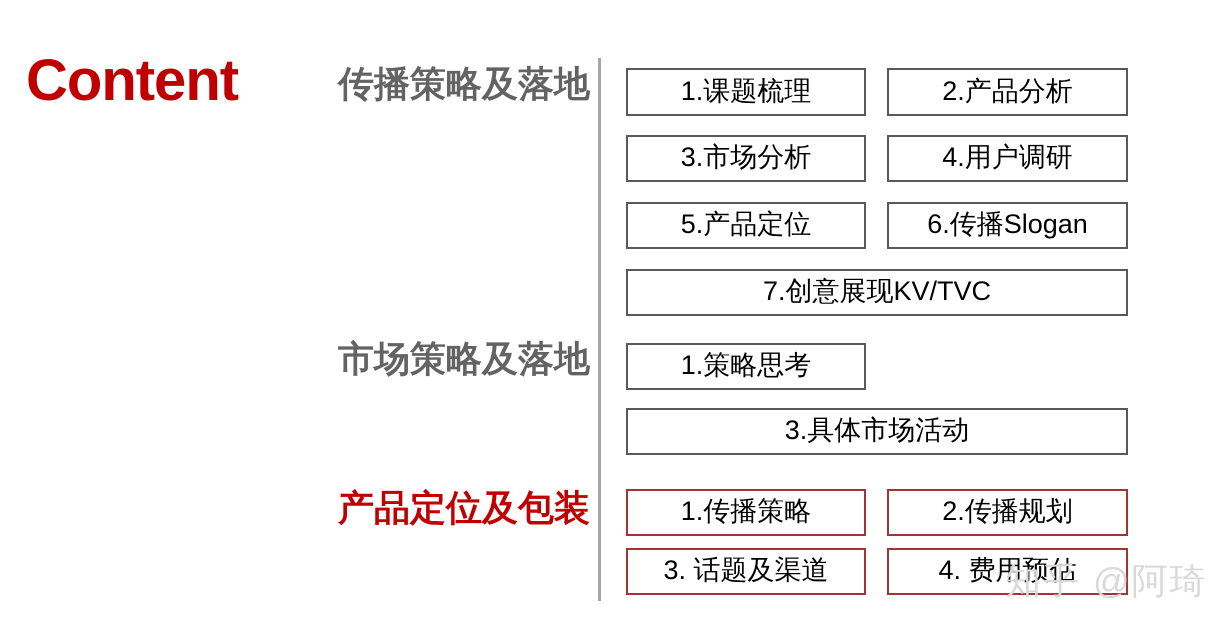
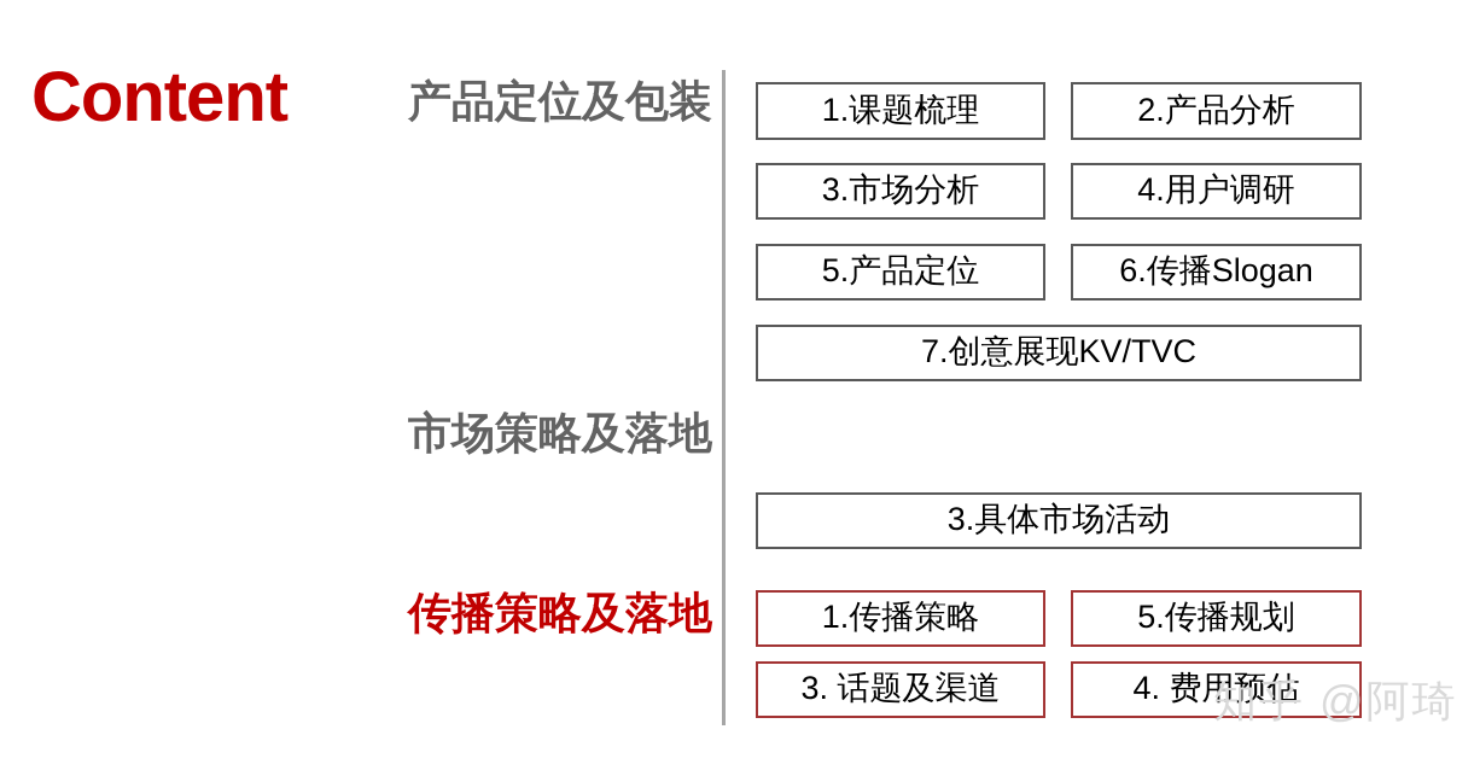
  Content
- 传播策略及落地
+ 产品定位及包装
  市场策略及落地
- 产品定位及包装
+ 传播策略及落地
  1.课题梳理
  2.产品分析
  3.市场分析
  4.用户调研
  5.产品定位
  6.传播Slogan
  7.创意展现KV/TVC
- 1.策略思考
  3.具体市场活动
  1.传播策略
- 2.传播规划
+ 5.传播规划
  3. 话题及渠道
  4. 费用预估
  知乎 @阿琦
